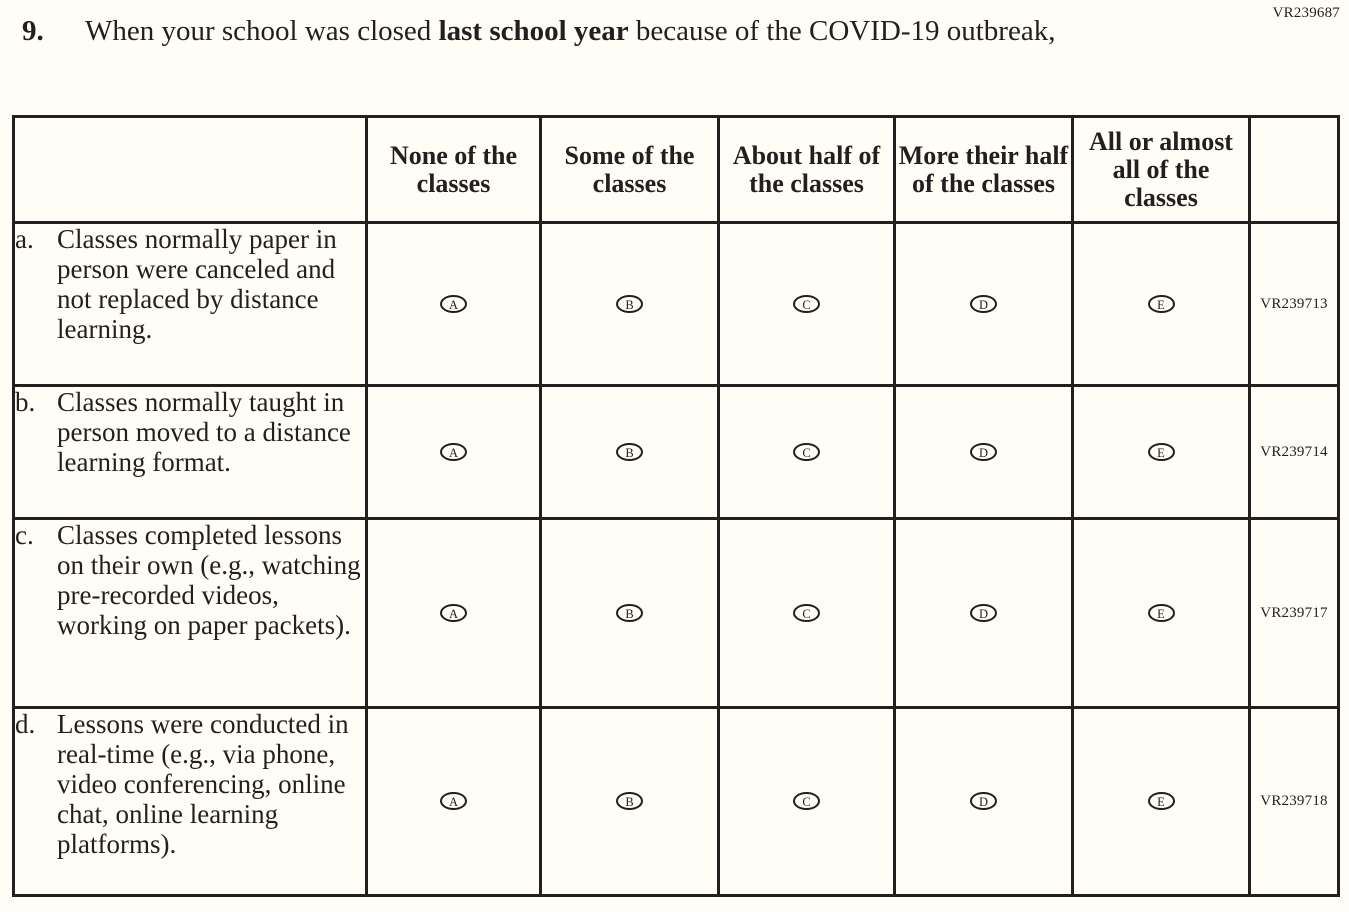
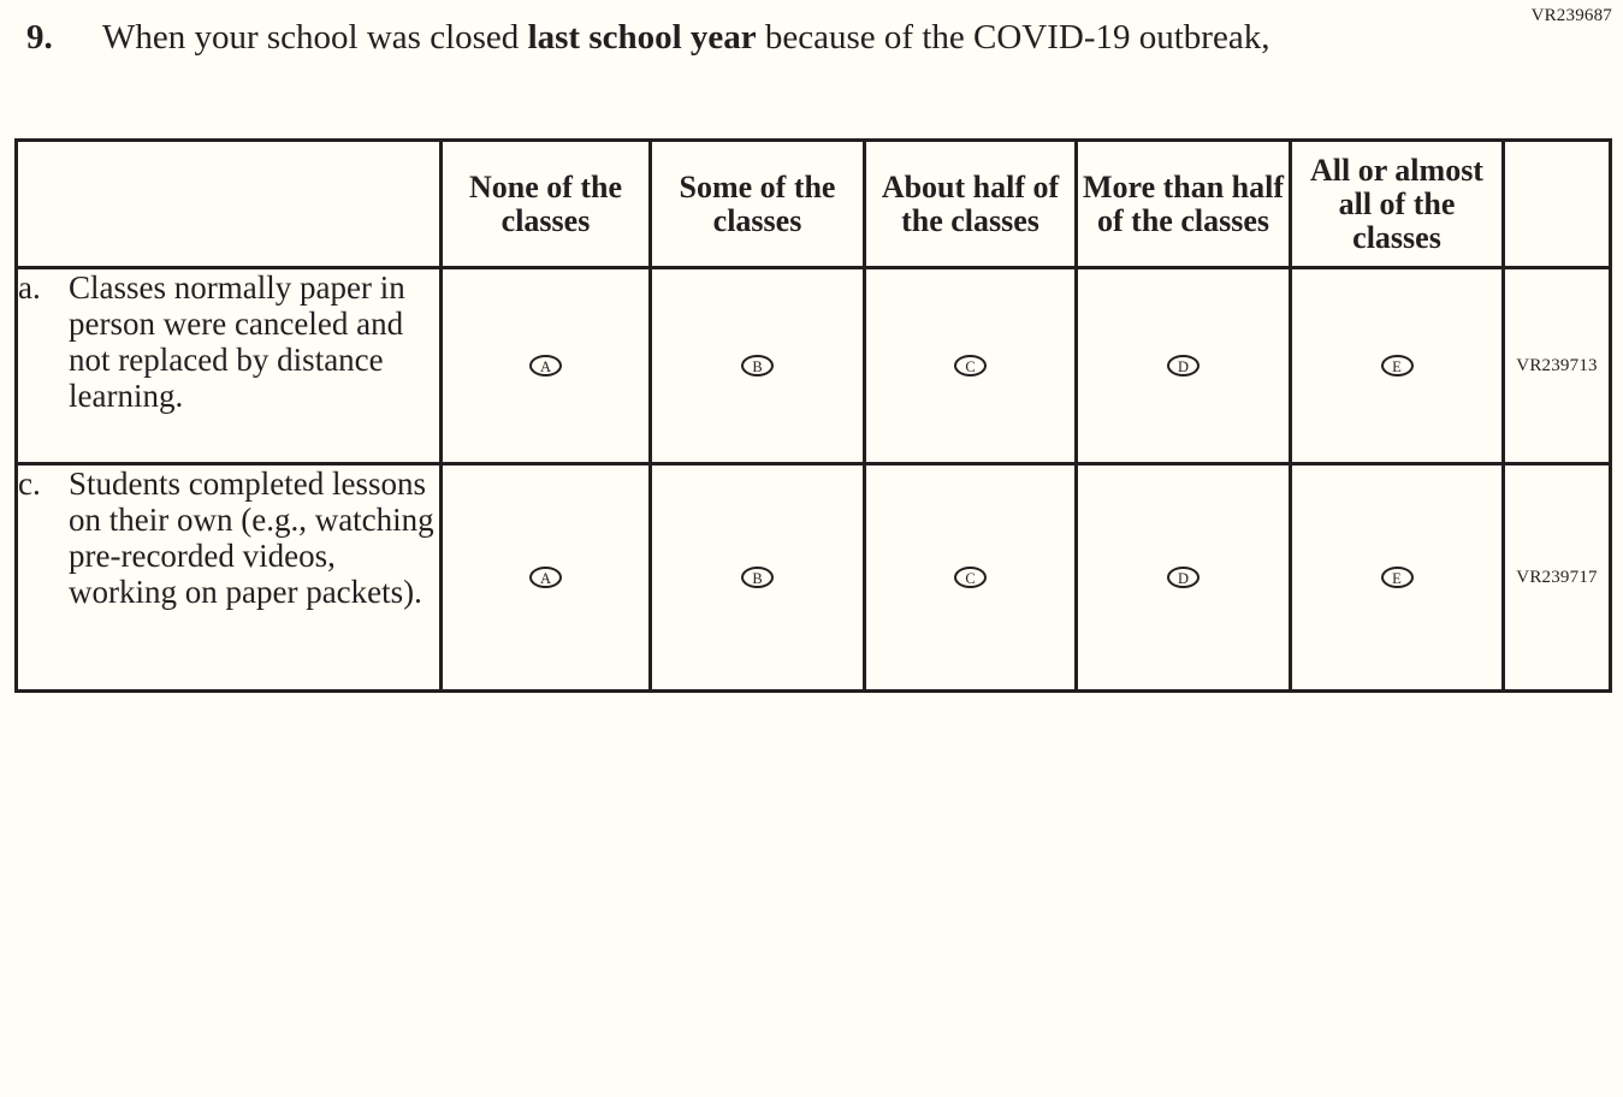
  VR239687
  9.
  When your school was closed last school year because of the COVID-19 outbreak,
- 	None of the classes	Some of the classes	About half of the classes	More their half of the classes	All or almost all of the classes
+ 	None of the classes	Some of the classes	About half of the classes	More than half of the classes	All or almost all of the classes
  a. Classes normally paper in person were canceled and not replaced by distance learning.	A	B	C	D	E	VR239713
- b. Classes normally taught in person moved to a distance learning format.	A	B	C	D	E	VR239714
- c. Classes completed lessons on their own (e.g., watching pre-recorded videos, working on paper packets).	A	B	C	D	E	VR239717
+ c. Students completed lessons on their own (e.g., watching pre-recorded videos, working on paper packets).	A	B	C	D	E	VR239717
- d. Lessons were conducted in real-time (e.g., via phone, video conferencing, online chat, online learning platforms).	A	B	C	D	E	VR239718
